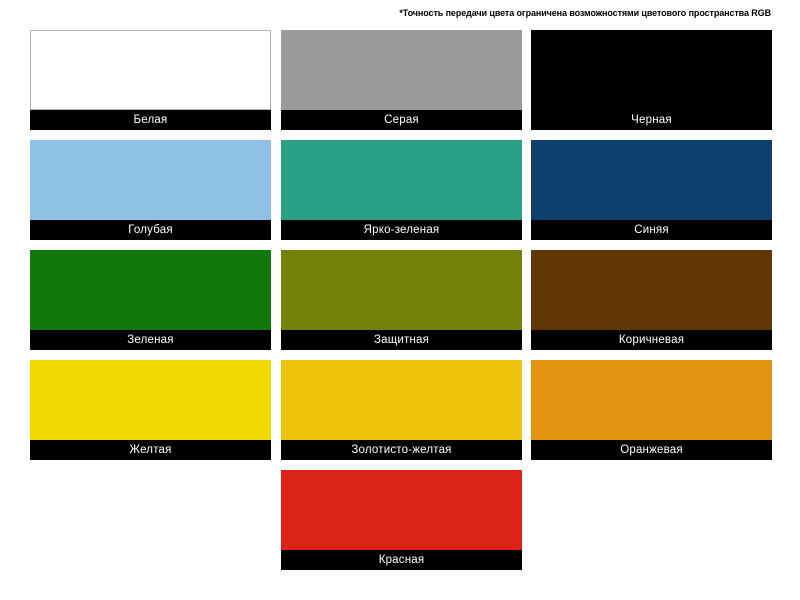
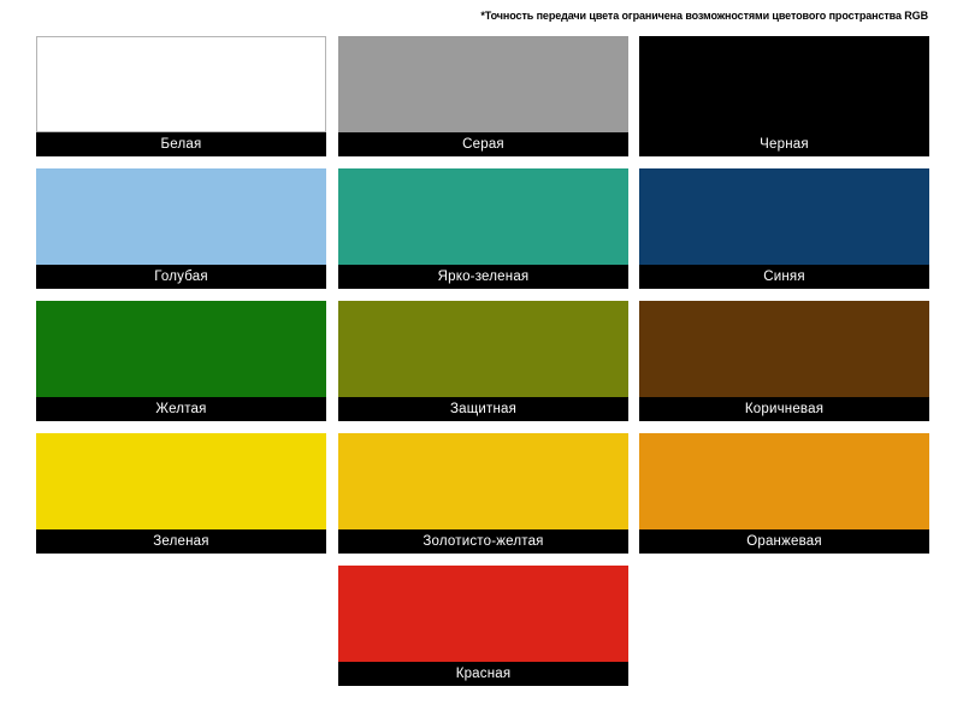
  *Точность передачи цвета ограничена возможностями цветового пространства RGB
  Белая
  Серая
  Черная
  Голубая
  Ярко-зеленая
  Синяя
- Зеленая
+ Желтая
  Защитная
  Коричневая
- Желтая
+ Зеленая
  Золотисто-желтая
  Оранжевая
  Красная
